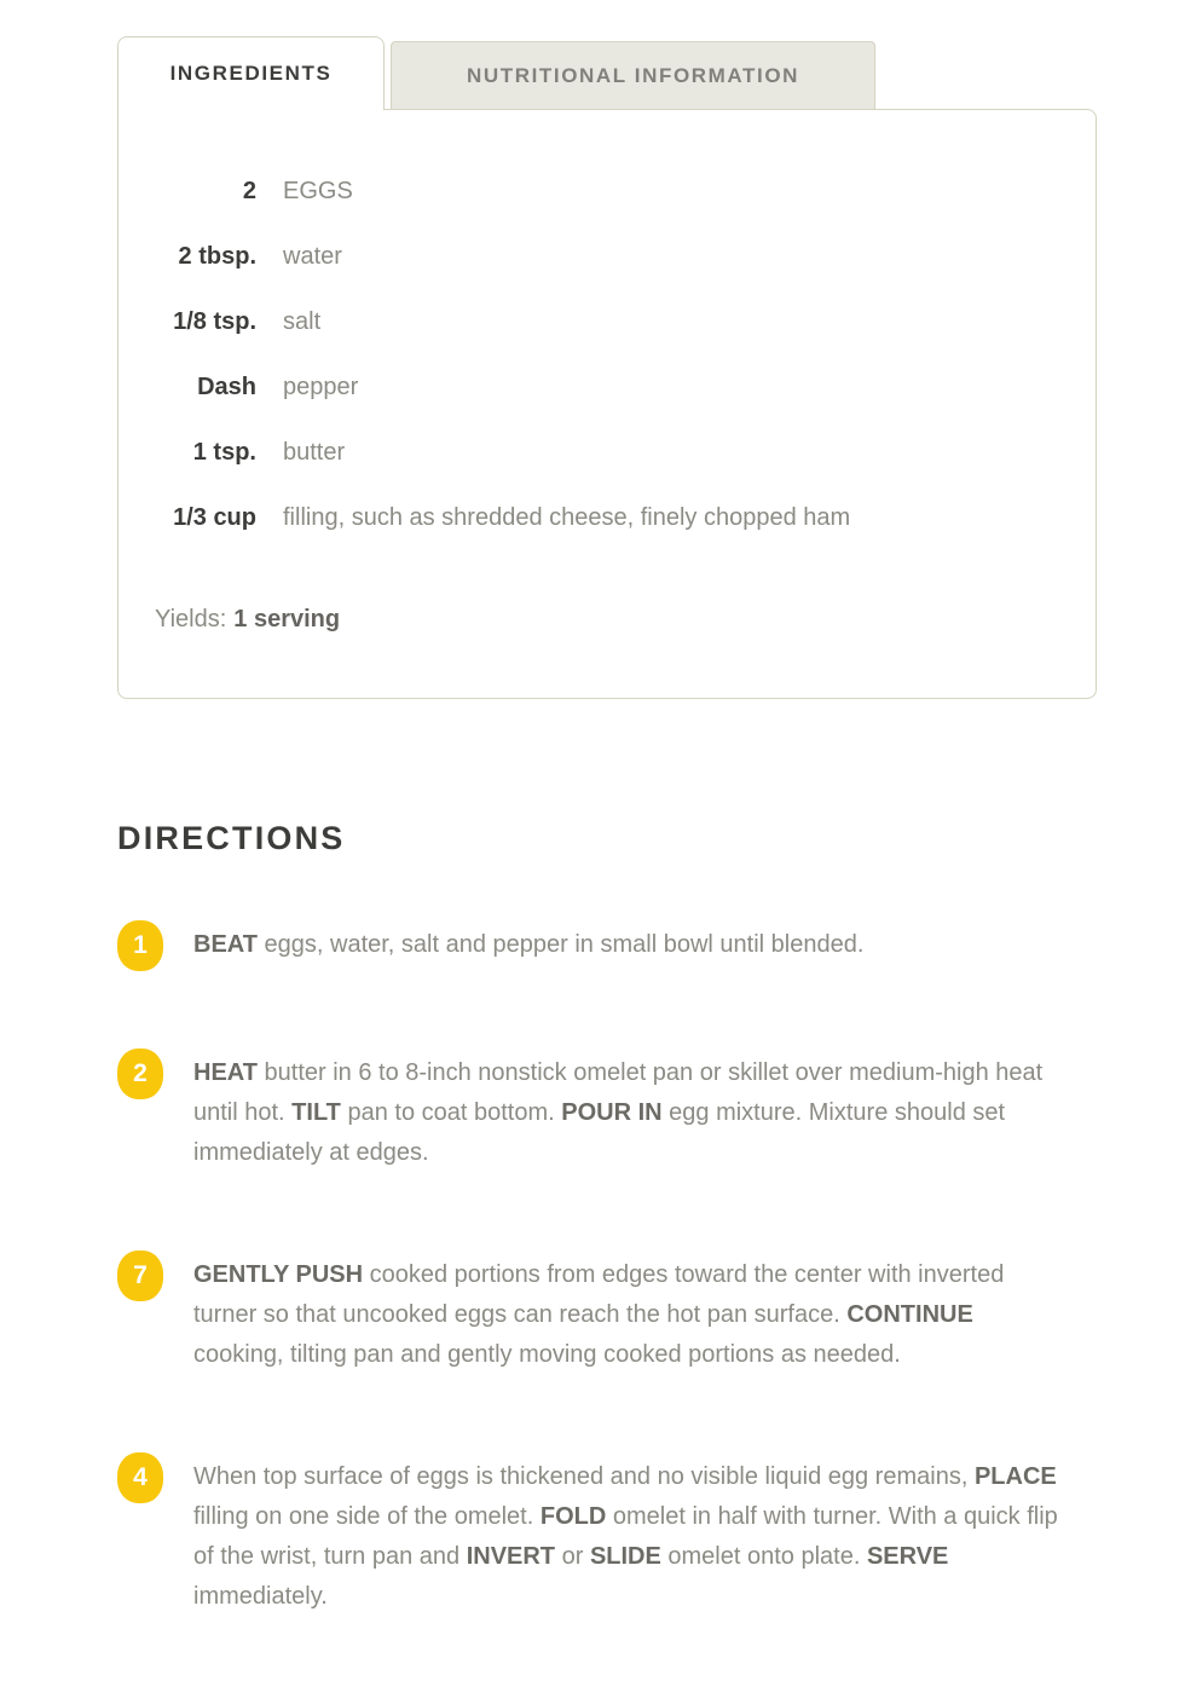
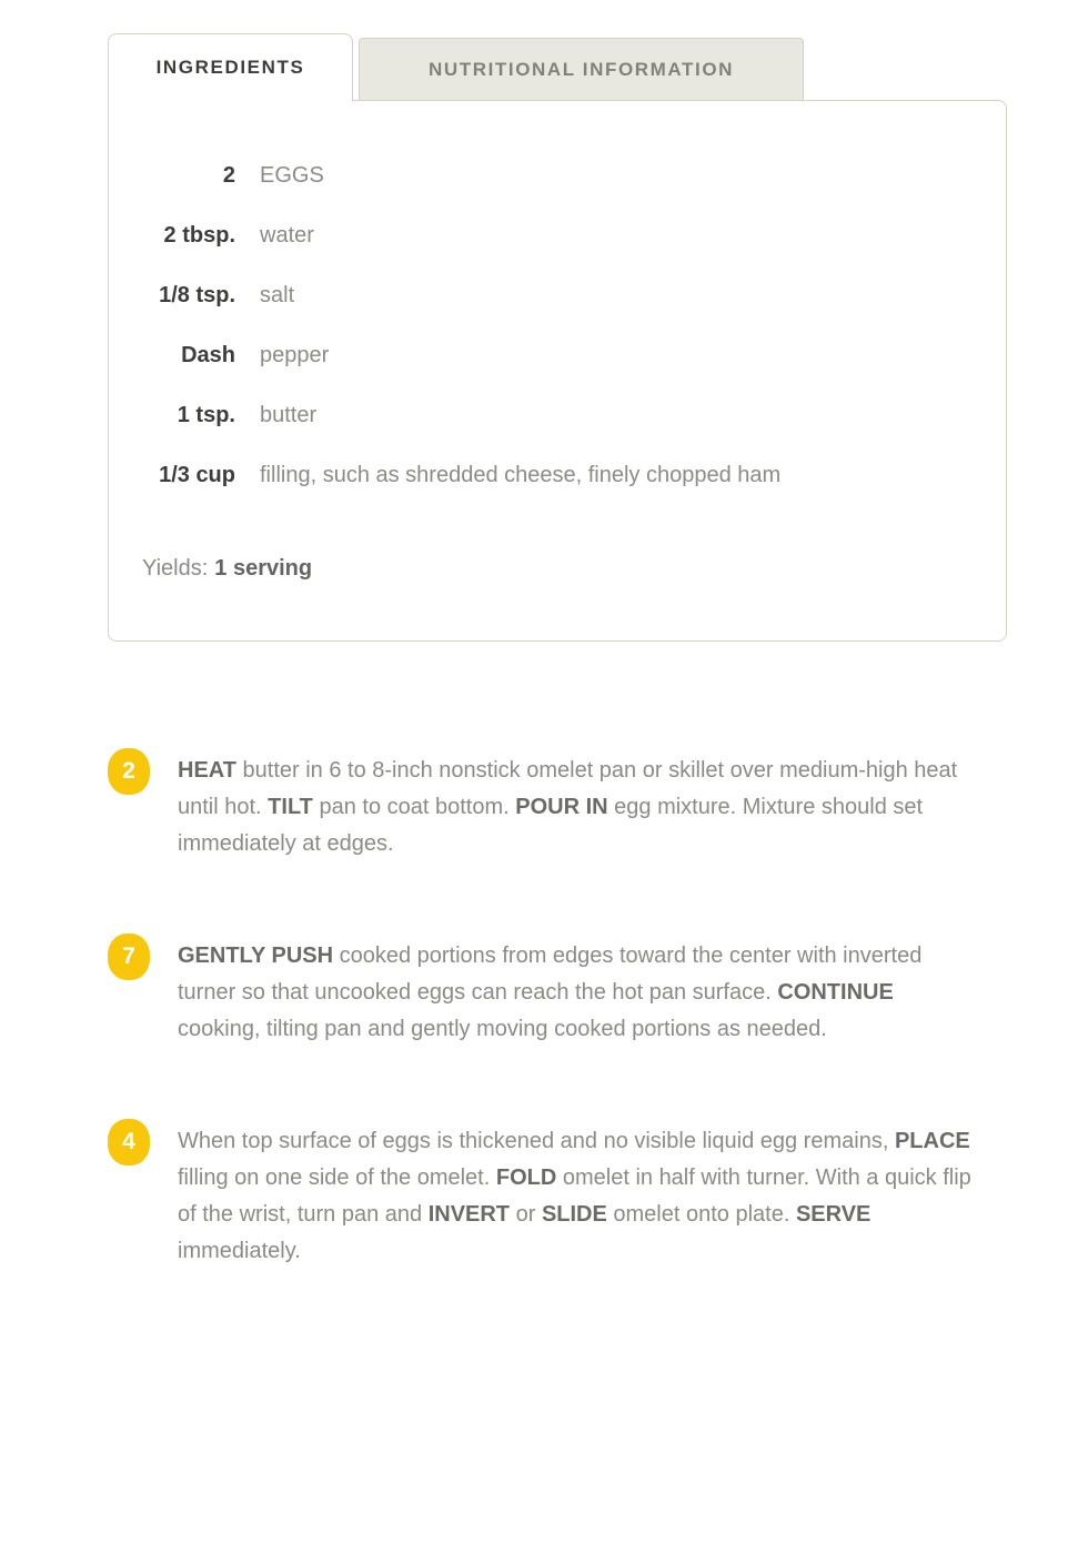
  INGREDIENTS
  NUTRITIONAL INFORMATION
  2
  EGGS
  2 tbsp.
  water
  1/8 tsp.
  salt
  Dash
  pepper
  1 tsp.
  butter
  1/3 cup
  filling, such as shredded cheese, finely chopped ham
  Yields: 1 serving
- DIRECTIONS
- 1
- BEAT eggs, water, salt and pepper in small bowl until blended.
  2
  HEAT butter in 6 to 8-inch nonstick omelet pan or skillet over medium-high heat until hot. TILT pan to coat bottom. POUR IN egg mixture. Mixture should set immediately at edges.
  7
  GENTLY PUSH cooked portions from edges toward the center with inverted turner so that uncooked eggs can reach the hot pan surface. CONTINUE cooking, tilting pan and gently moving cooked portions as needed.
  4
  When top surface of eggs is thickened and no visible liquid egg remains, PLACE filling on one side of the omelet. FOLD omelet in half with turner. With a quick flip of the wrist, turn pan and INVERT or SLIDE omelet onto plate. SERVE immediately.
